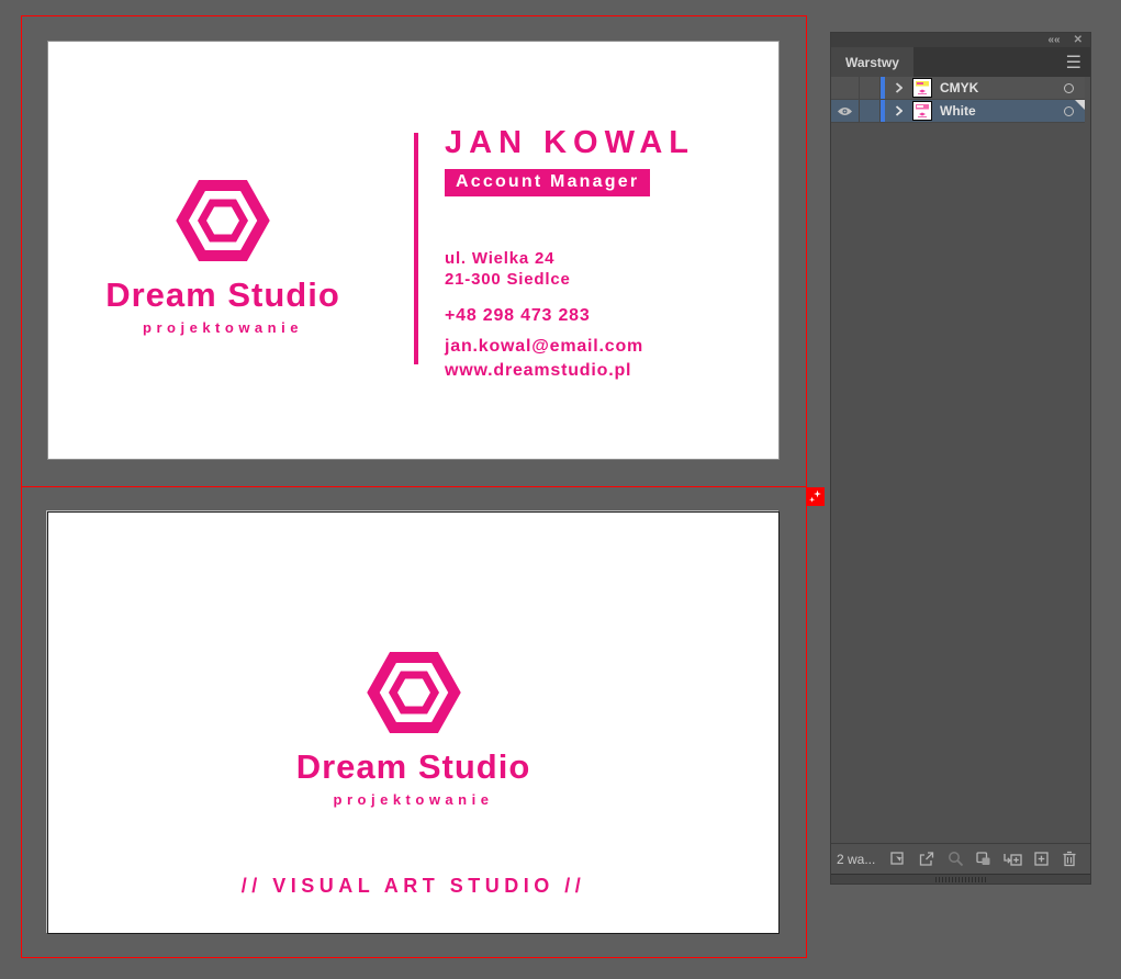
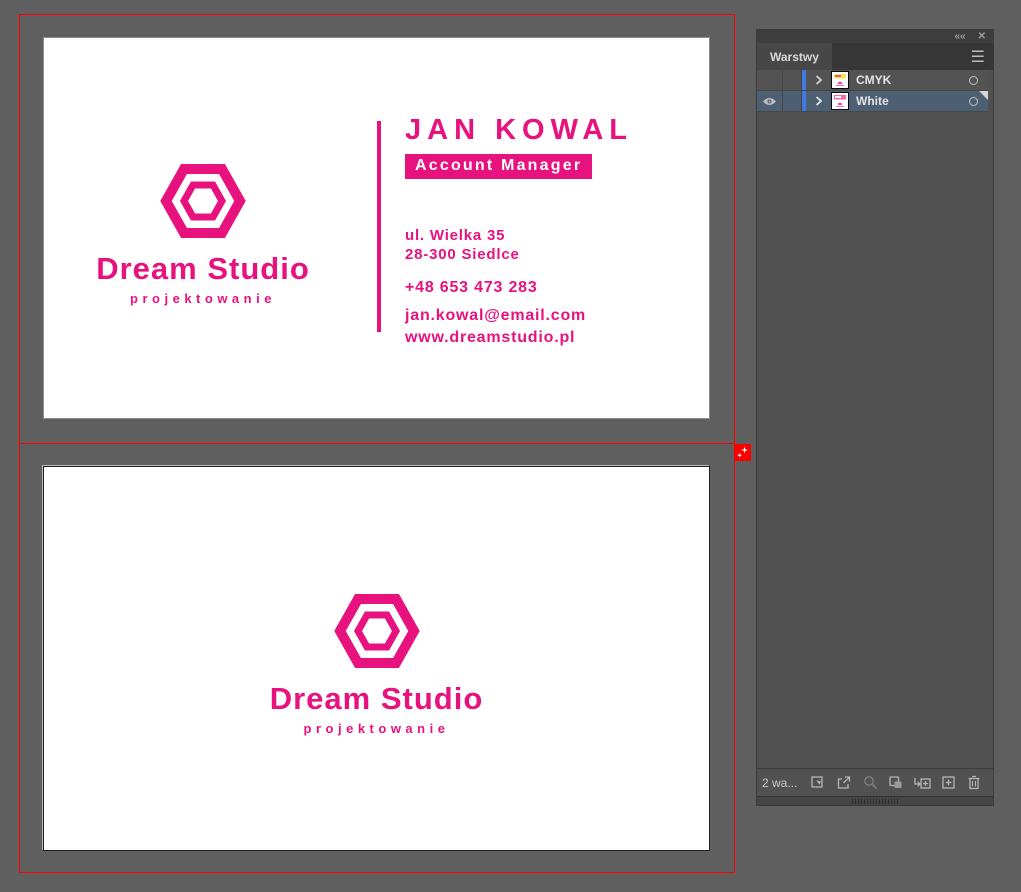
  Dream Studio
  projektowanie
  JAN KOWAL
  Account Manager
- ul. Wielka 24
+ ul. Wielka 35
- 21-300 Siedlce
+ 28-300 Siedlce
- +48 298 473 283
+ +48 653 473 283
  jan.kowal@email.com
  www.dreamstudio.pl
  Dream Studio
  projektowanie
- // VISUAL ART STUDIO //
  ««
  ✕
  Warstwy
  ☰
  CMYK
  White
  2 wa...
